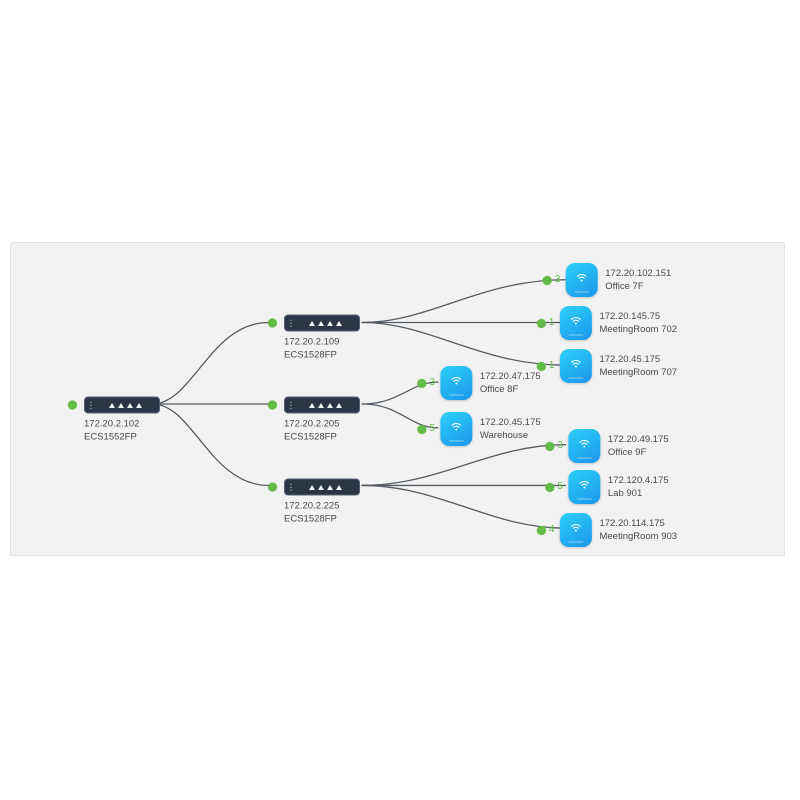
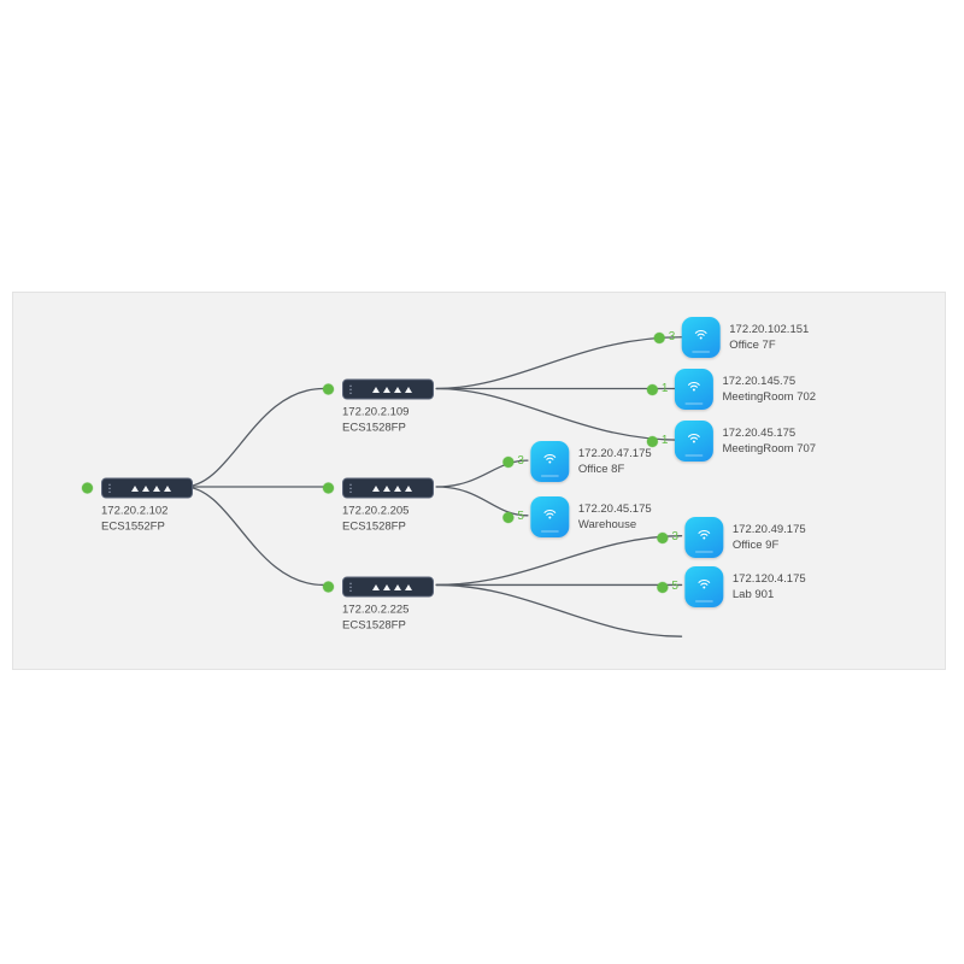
  172.20.2.102
  ECS1552FP
  172.20.2.109
  ECS1528FP
  172.20.2.205
  ECS1528FP
  172.20.2.225
  ECS1528FP
  3
  172.20.102.151
  Office 7F
  1
  172.20.145.75
  MeetingRoom 702
  1
  172.20.45.175
  MeetingRoom 707
  3
  172.20.47.175
  Office 8F
  5
  172.20.45.175
  Warehouse
  3
  172.20.49.175
  Office 9F
  5
  172.120.4.175
  Lab 901
- 4
- 172.20.114.175
- MeetingRoom 903
